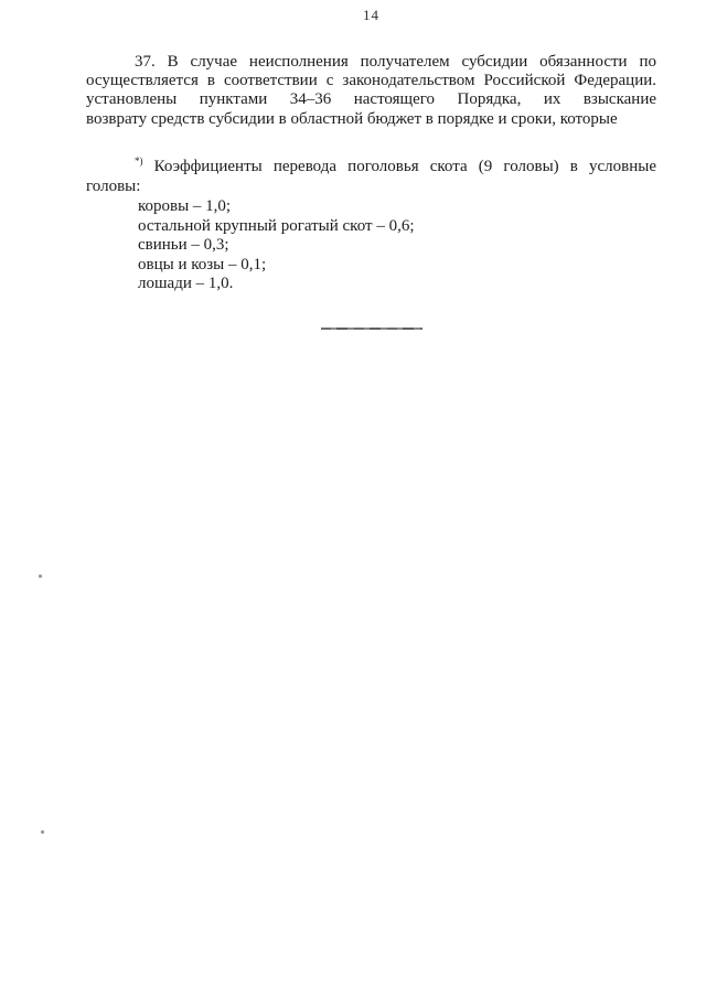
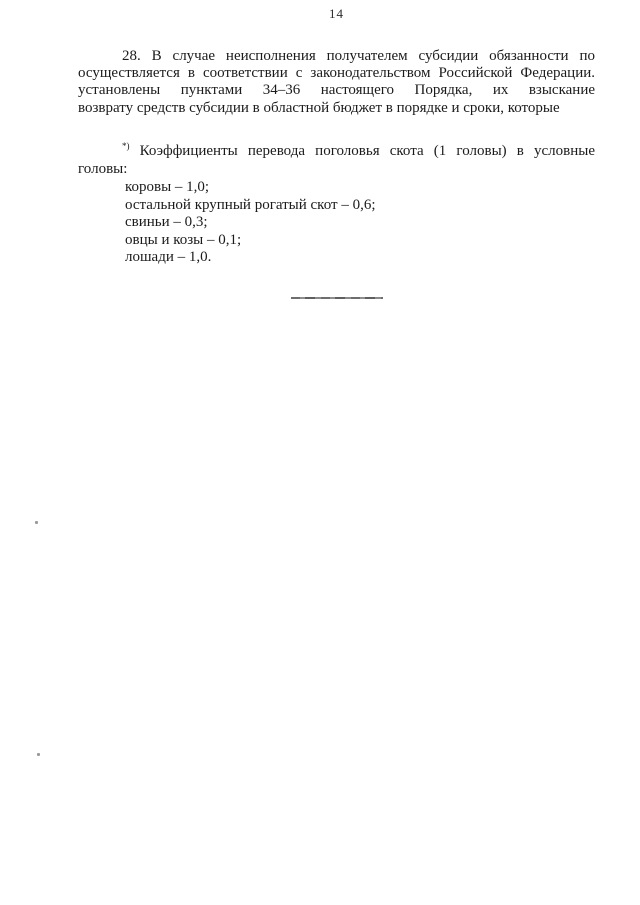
  14
- 37. В случае неисполнения получателем субсидии обязанности по
+ 28. В случае неисполнения получателем субсидии обязанности по
  осуществляется в соответствии с законодательством Российской Федерации.
  установлены пунктами 34–36 настоящего Порядка, их взыскание
  возврату средств субсидии в областной бюджет в порядке и сроки, которые
- *) Коэффициенты перевода поголовья скота (9 головы) в условные
+ *) Коэффициенты перевода поголовья скота (1 головы) в условные
  головы:
  коровы – 1,0;
  остальной крупный рогатый скот – 0,6;
  свиньи – 0,3;
  овцы и козы – 0,1;
  лошади – 1,0.
